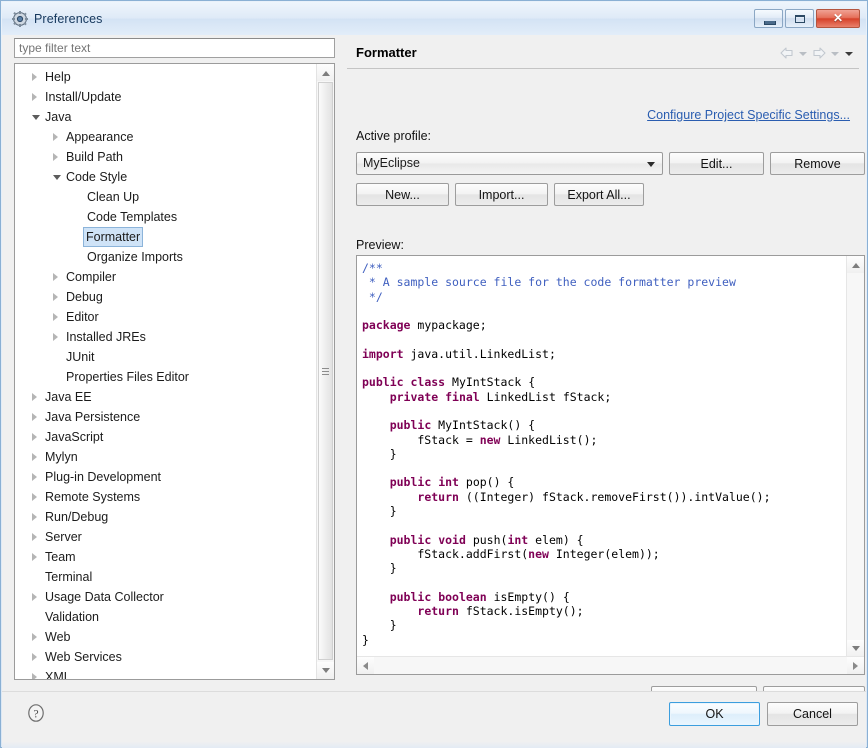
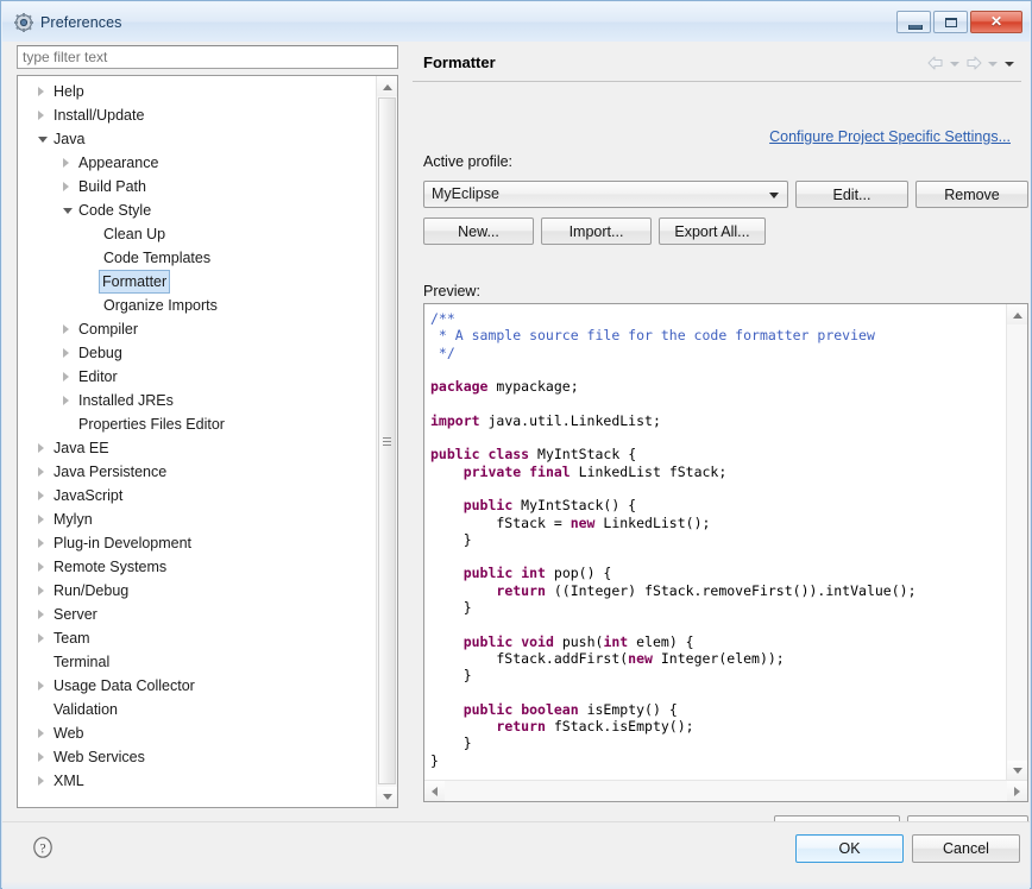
  Preferences
  ✕
  type filter text
  Help
  Install/Update
  Java
  Appearance
  Build Path
  Code Style
  Clean Up
  Code Templates
  Formatter
  Organize Imports
  Compiler
  Debug
  Editor
  Installed JREs
- JUnit
  Properties Files Editor
  Java EE
  Java Persistence
  JavaScript
  Mylyn
  Plug-in Development
  Remote Systems
  Run/Debug
  Server
  Team
  Terminal
  Usage Data Collector
  Validation
  Web
  Web Services
  XML
  Formatter
  Configure Project Specific Settings...
  Active profile:
  MyEclipse
  Edit...
  Remove
  New...
  Import...
  Export All...
  Preview:
  /** * A sample source file for the code formatter preview */ package mypackage;
  import java.util.LinkedList;
  public class MyIntStack {
  private final LinkedList fStack;
  public MyIntStack() {
  fStack = new LinkedList();
  }
  public int pop() {
  return ((Integer) fStack.removeFirst()).intValue();
  }
  public void push(int elem) {
  fStack.addFirst(new Integer(elem));
  }
  public boolean isEmpty() {
  return fStack.isEmpty();
  }
  }
  ?
  OK
  Cancel
